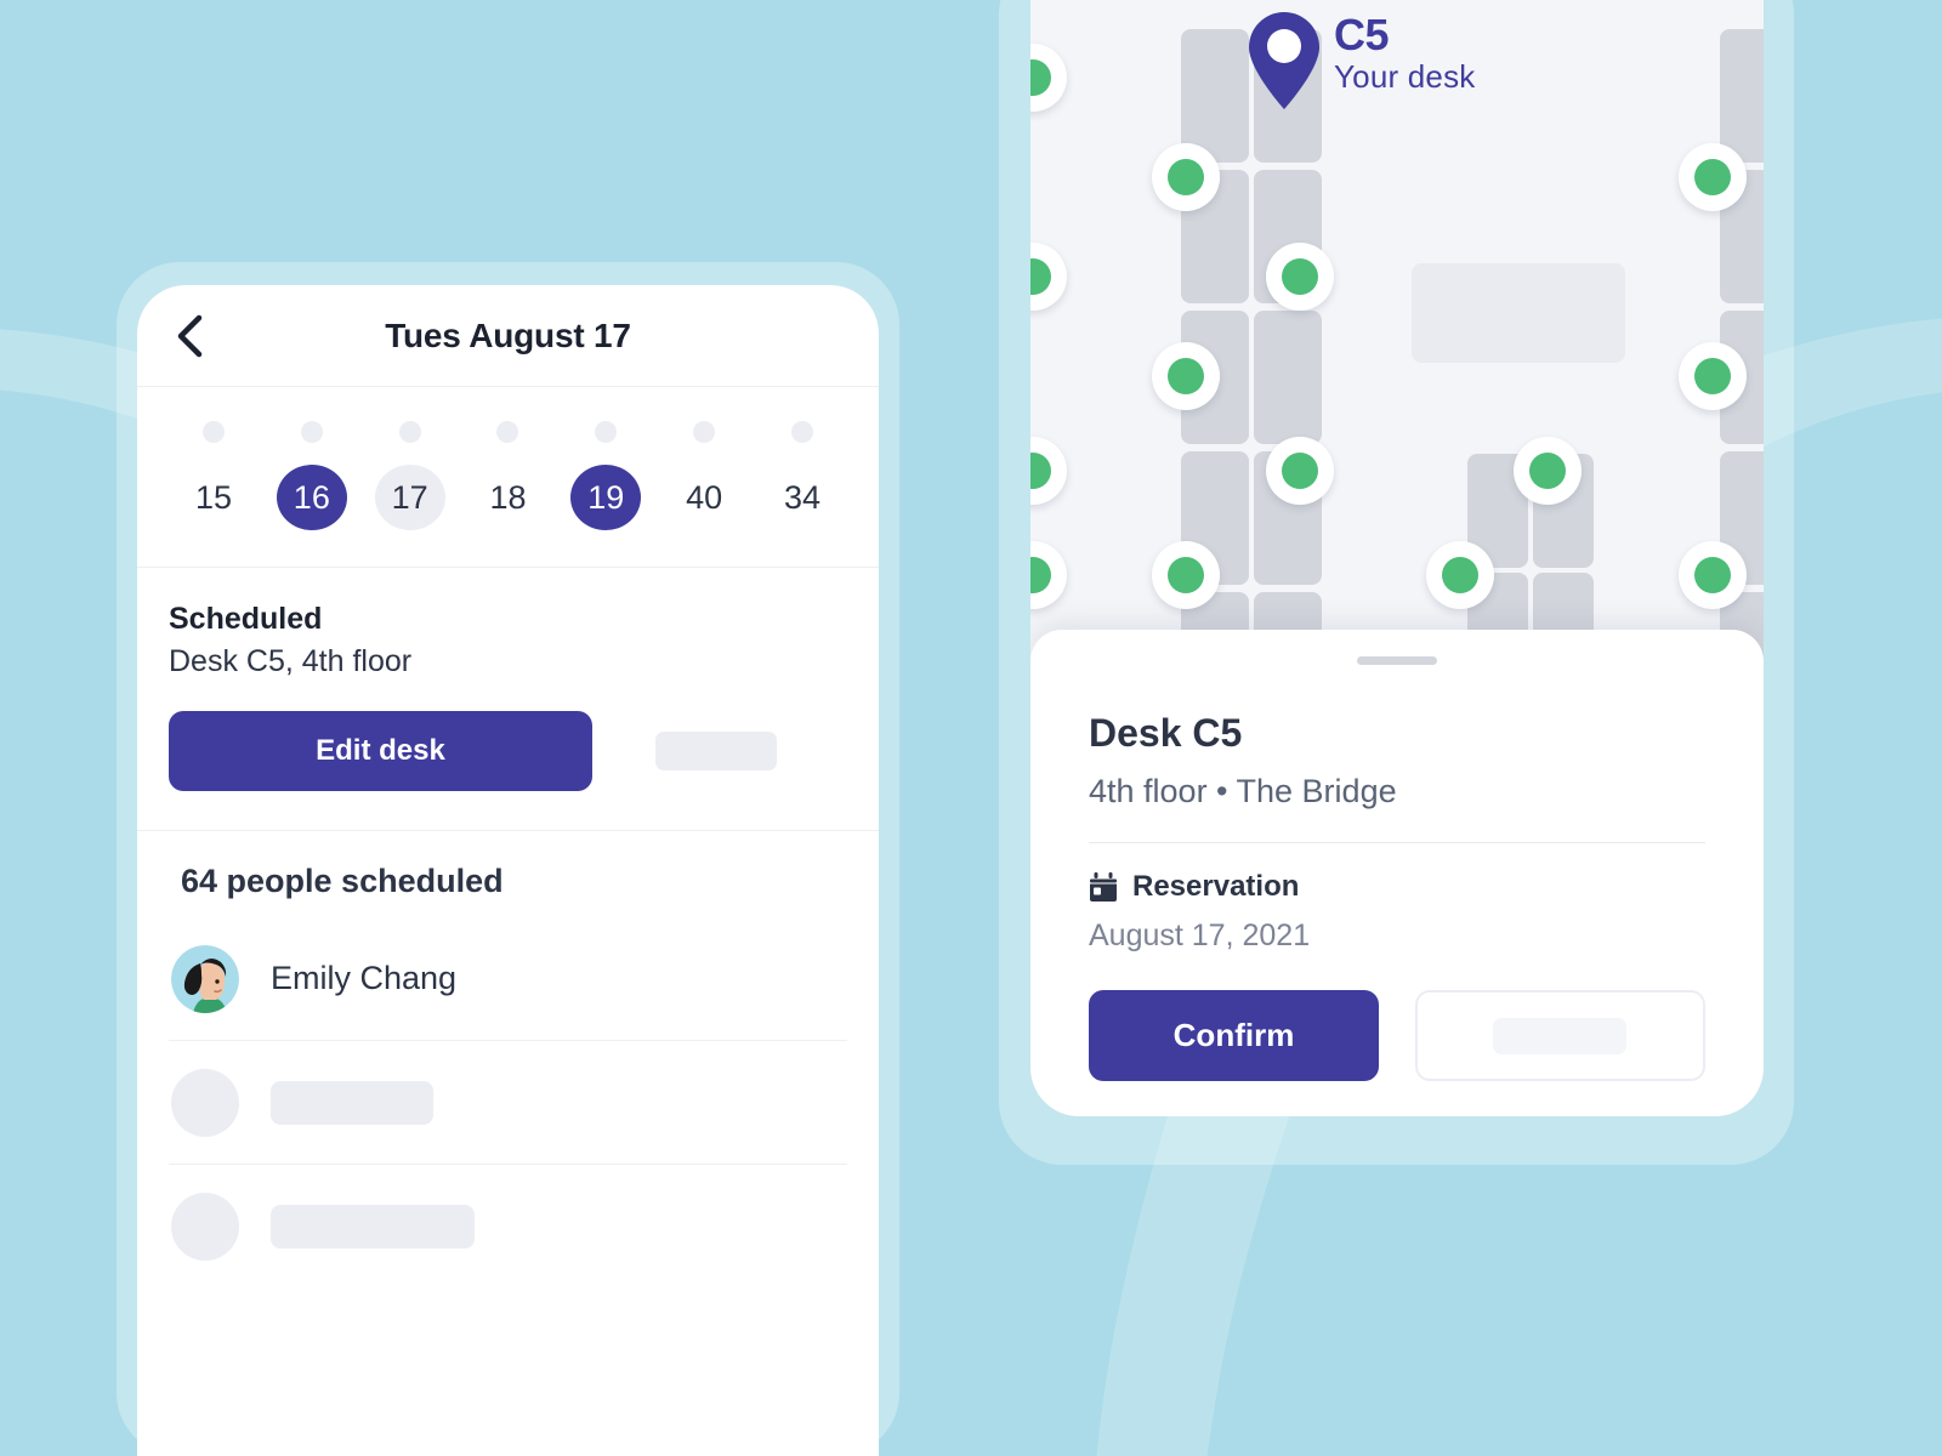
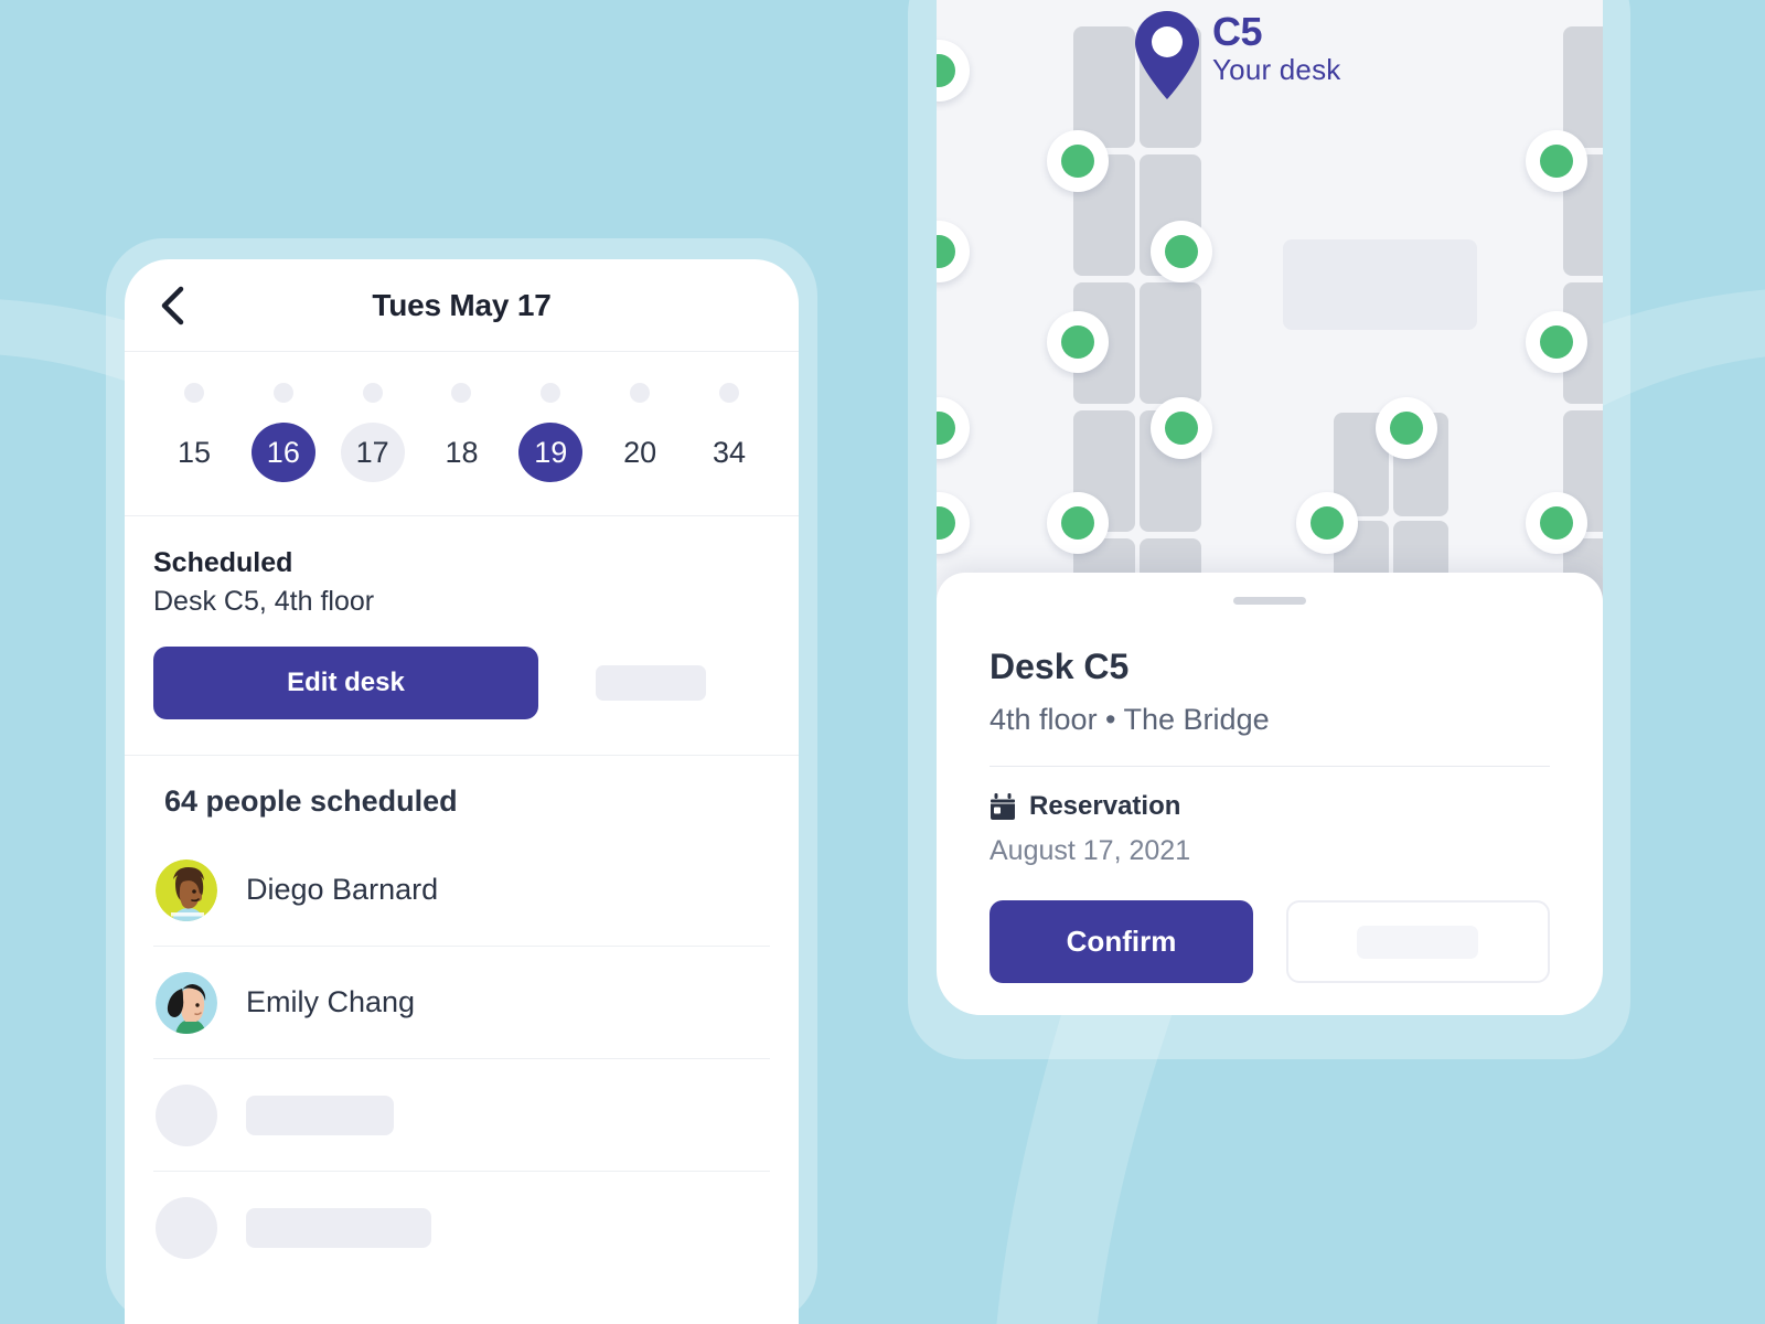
- Tues August 17
+ Tues May 17
  15
  16
  17
  18
  19
- 40
+ 20
  34
  Scheduled
  Desk C5, 4th floor
  Edit desk
  64 people scheduled
+ Diego Barnard
  Emily Chang
  C5
  Your desk
  Desk C5
  4th floor • The Bridge
  Reservation
  August 17, 2021
  Confirm
